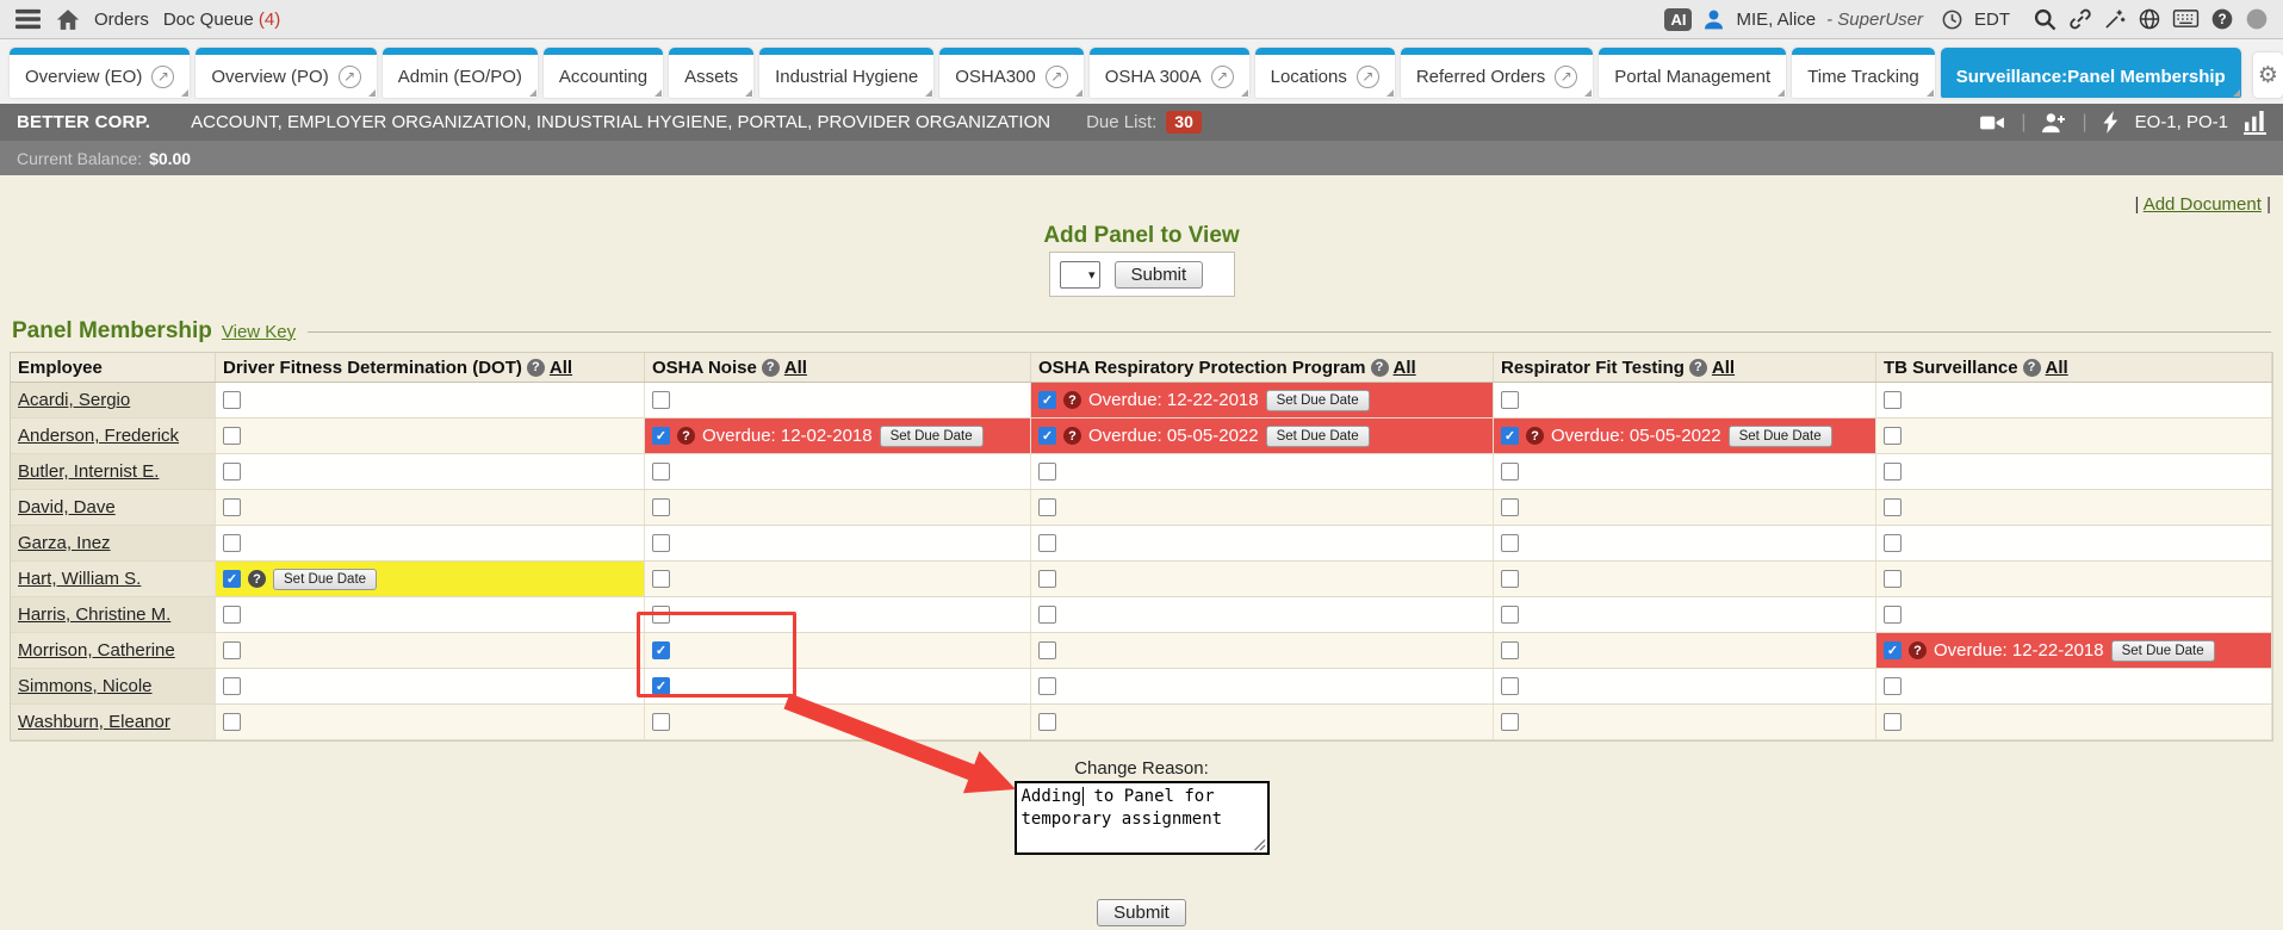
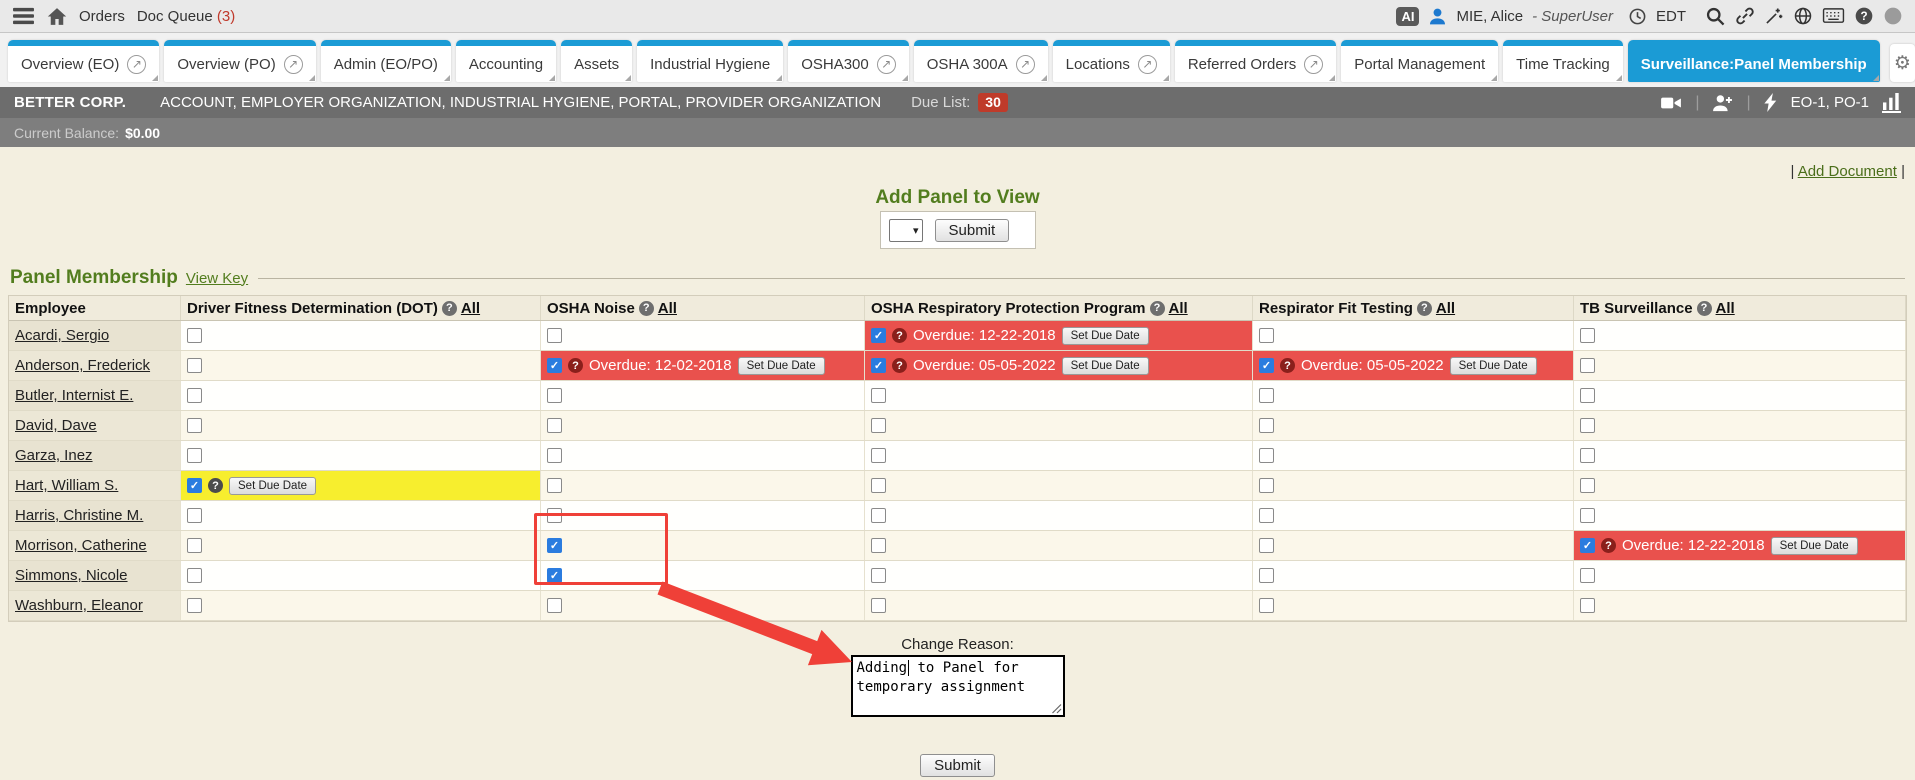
  Orders
- Doc Queue (4)
+ Doc Queue (3)
  AI
  MIE, Alice
  - SuperUser
  EDT
  ?
  Overview (EO)
  ↗
  Overview (PO)
  ↗
  Admin (EO/PO)
  Accounting
  Assets
  Industrial Hygiene
  OSHA300
  ↗
  OSHA 300A
  ↗
  Locations
  ↗
  Referred Orders
  ↗
  Portal Management
  Time Tracking
  Surveillance:Panel Membership
  ⚙
  BETTER CORP.
  ACCOUNT, EMPLOYER ORGANIZATION, INDUSTRIAL HYGIENE, PORTAL, PROVIDER ORGANIZATION
  Due List:
  30
  |
  |
  EO-1, PO-1
  Current Balance:
  $0.00
  | Add Document |
  Add Panel to View
  ▾
  Submit
  Panel Membership
  View Key
  Employee
  Driver Fitness Determination (DOT)
  ?
  All
  OSHA Noise
  ?
  All
  OSHA Respiratory Protection Program
  ?
  All
  Respirator Fit Testing
  ?
  All
  TB Surveillance
  ?
  All
  Acardi, Sergio
  ✓
  ?
  Overdue: 12-22-2018
  Set Due Date
  Anderson, Frederick
  ✓
  ?
  Overdue: 12-02-2018
  Set Due Date
  ✓
  ?
  Overdue: 05-05-2022
  Set Due Date
  ✓
  ?
  Overdue: 05-05-2022
  Set Due Date
  Butler, Internist E.
  David, Dave
  Garza, Inez
  Hart, William S.
  ✓
  ?
  Set Due Date
  Harris, Christine M.
  Morrison, Catherine
  ✓
  ✓
  ?
  Overdue: 12-22-2018
  Set Due Date
  Simmons, Nicole
  ✓
  Washburn, Eleanor
  Change Reason:
  Adding to Panel for
  temporary assignment
  Submit
